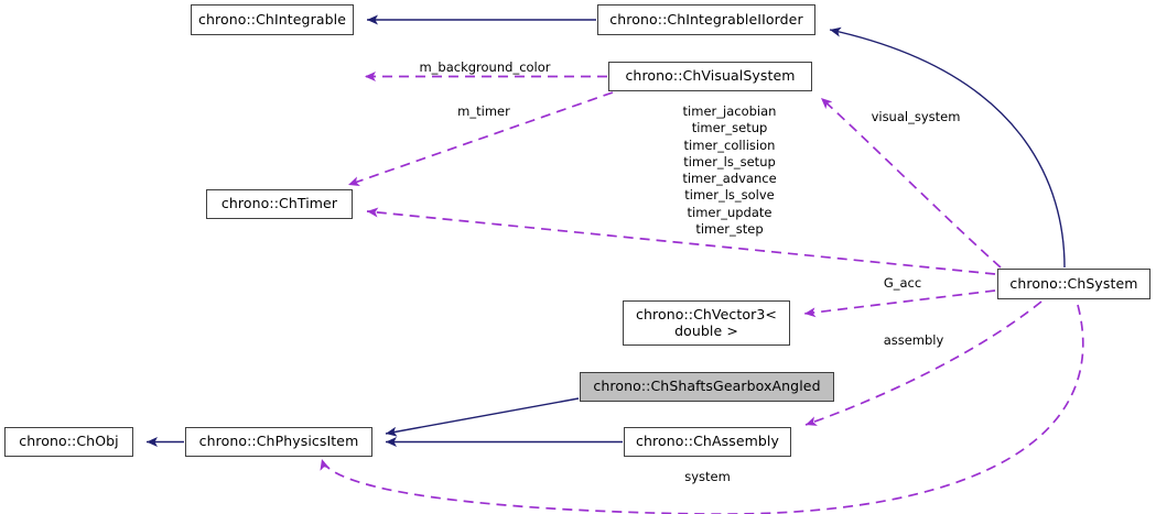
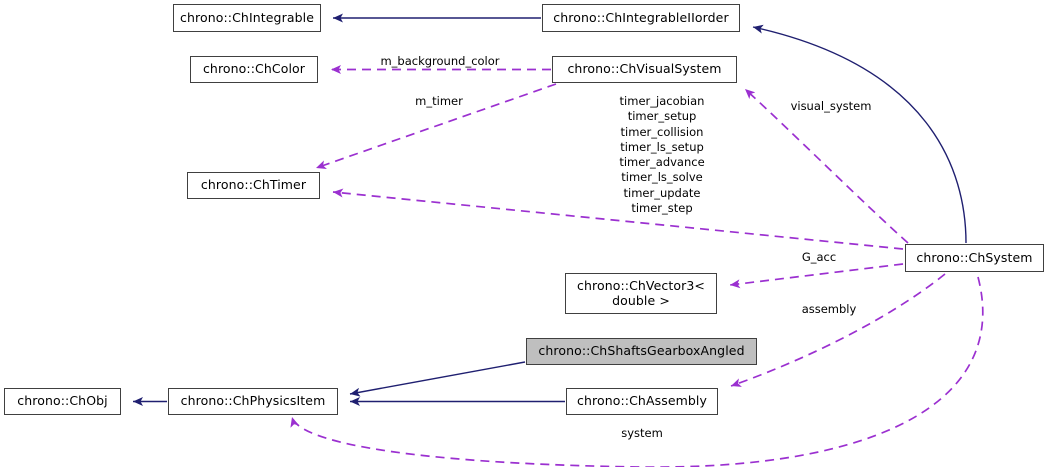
  chrono::ChIntegrable
  chrono::ChIntegrableIIorder
+ chrono::ChColor
  chrono::ChVisualSystem
  chrono::ChTimer
  chrono::ChSystem
  chrono::ChVector3<
  double >
  chrono::ChShaftsGearboxAngled
  chrono::ChObj
  chrono::ChPhysicsItem
  chrono::ChAssembly
  m_background_color
  m_timer
  timer_jacobian
  timer_setup
  timer_collision
  timer_ls_setup
  timer_advance
  timer_ls_solve
  timer_update
  timer_step
  visual_system
  G_acc
  assembly
  system
